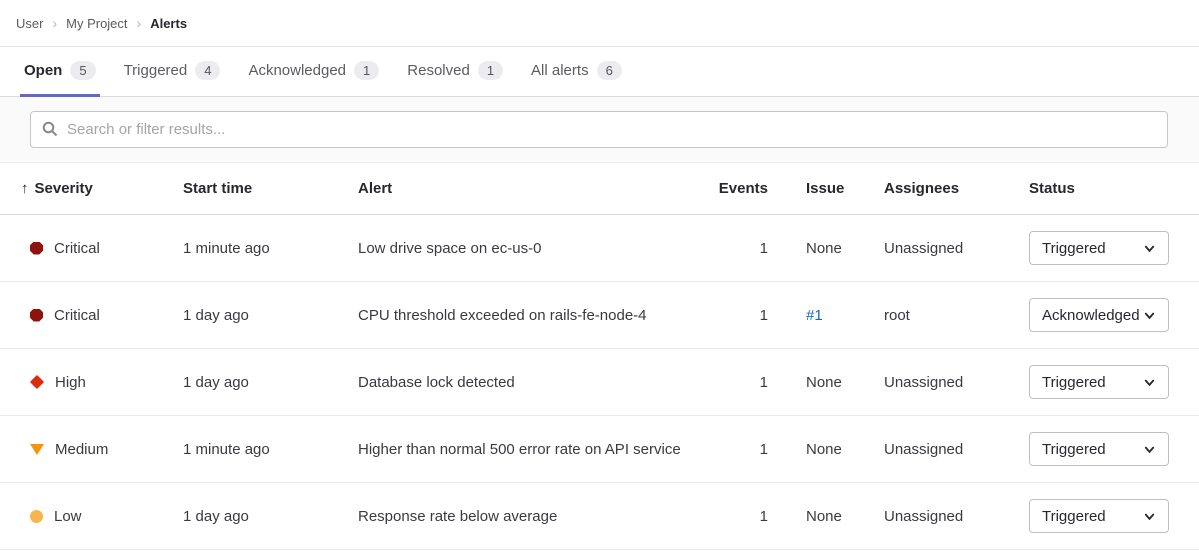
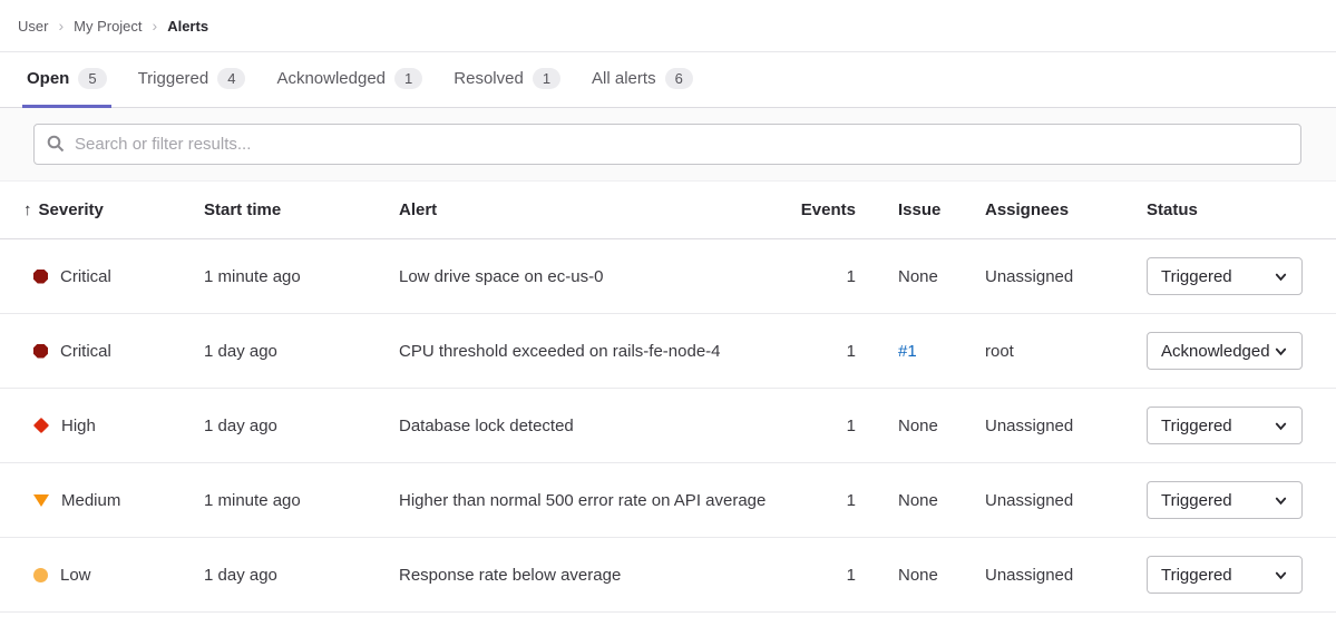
  User
  ›
  My Project
  ›
  Alerts
  Open
  5
  Triggered
  4
  Acknowledged
  1
  Resolved
  1
  All alerts
  6
  Search or filter results...
  ↑
  Severity
  Start time
  Alert
  Events
  Issue
  Assignees
  Status
  Critical
  1 minute ago
  Low drive space on ec-us-0
  1
  None
  Unassigned
  Triggered
  Critical
  1 day ago
  CPU threshold exceeded on rails-fe-node-4
  1
  #1
  root
  Acknowledged
  High
  1 day ago
  Database lock detected
  1
  None
  Unassigned
  Triggered
  Medium
  1 minute ago
- Higher than normal 500 error rate on API service
+ Higher than normal 500 error rate on API average
  1
  None
  Unassigned
  Triggered
  Low
  1 day ago
  Response rate below average
  1
  None
  Unassigned
  Triggered
